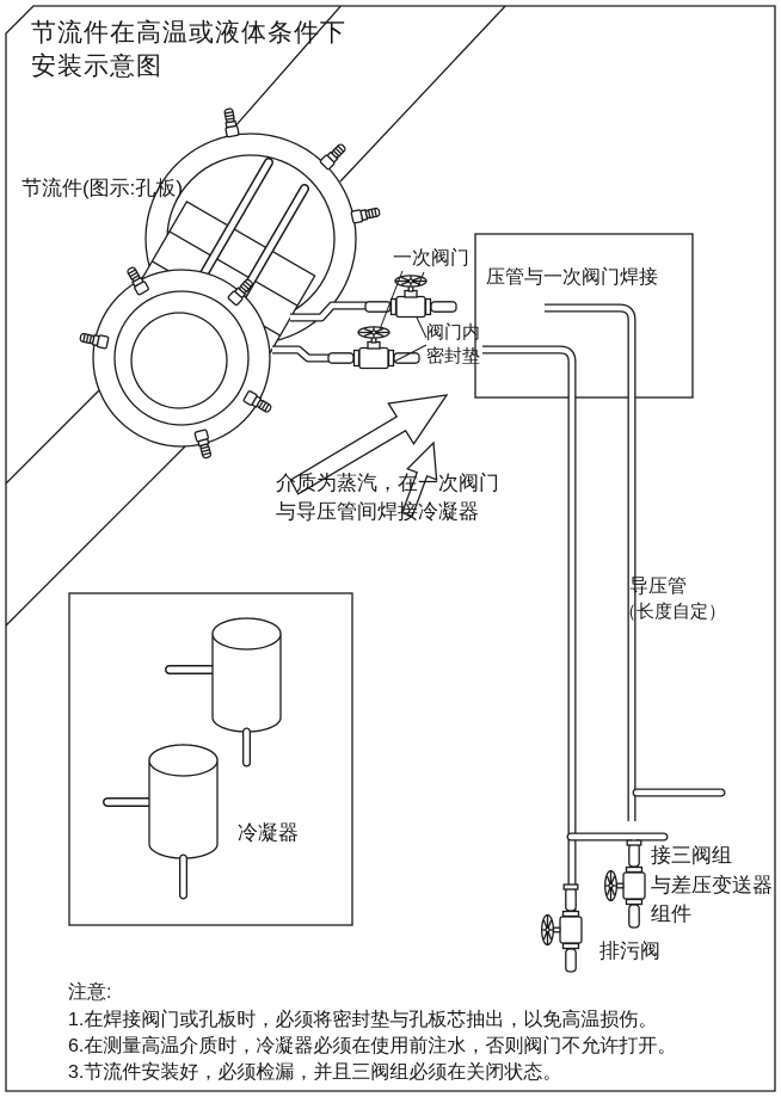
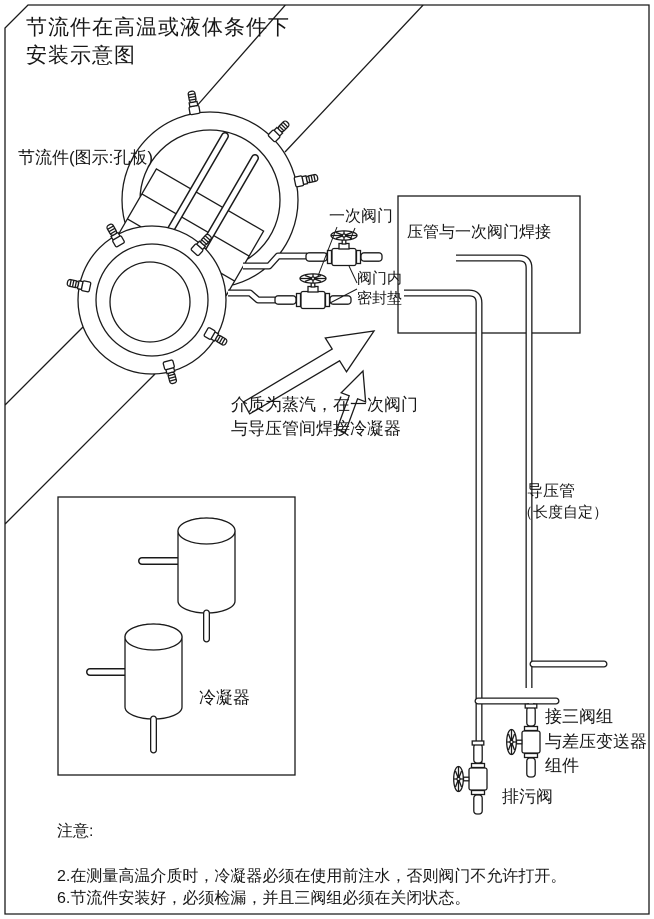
  节流件在高温或液体条件下
  安装示意图
  节流件(图示:孔板)
  一次阀门
  阀门内
  密封垫
  压管与一次阀门焊接
  介质为蒸汽，在一次阀门
  与导压管间焊接冷凝器
  导压管
  （长度自定）
  冷凝器
  接三阀组
  与差压变送器
  组件
  排污阀
  注意:
- 1.在焊接阀门或孔板时，必须将密封垫与孔板芯抽出，以免高温损伤。
- 6.在测量高温介质时，冷凝器必须在使用前注水，否则阀门不允许打开。
+ 2.在测量高温介质时，冷凝器必须在使用前注水，否则阀门不允许打开。
- 3.节流件安装好，必须检漏，并且三阀组必须在关闭状态。
+ 6.节流件安装好，必须检漏，并且三阀组必须在关闭状态。
